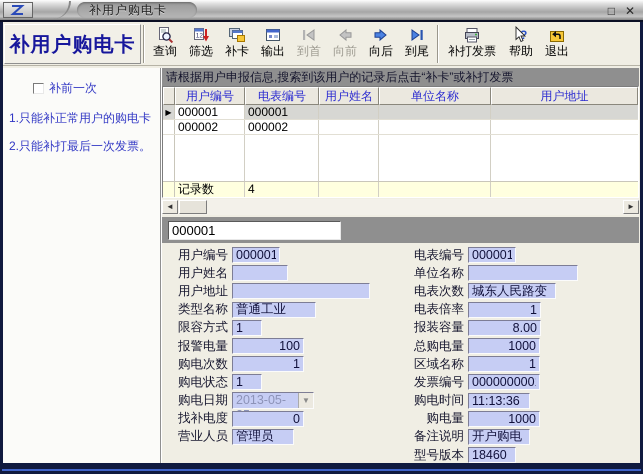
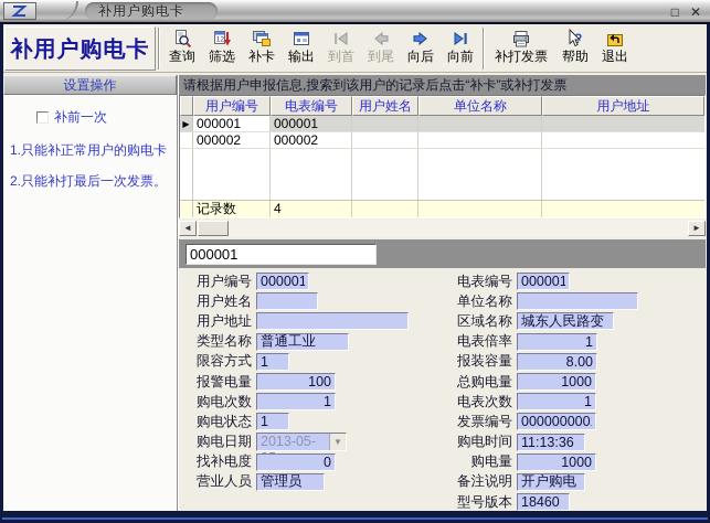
  补用户购电卡
  □
  ✕
  补用户购电卡
  查询
  筛选
  补卡
  输出
  到首
- 向前
+ 到尾
  向后
- 到尾
+ 向前
  补打发票
  帮助
  退出
+ 设置操作
  补前一次
  1.只能补正常用户的购电卡
  2.只能补打最后一次发票。
  请根据用户申报信息,搜索到该用户的记录后点击“补卡”或补打发票
  用户编号
  电表编号
  用户姓名
  单位名称
  用户地址
  ▶
  000001
  000001
  000002
  000002
  记录数
  4
  ◄
  ►
  000001
  用户编号
  000001
  用户姓名
  用户地址
  类型名称
  普通工业
  限容方式
  1
  报警电量
  100
  购电次数
  1
  购电状态
  1
  购电日期
  2013-05-
  ▼
  找补电度
  0
  营业人员
  管理员
  电表编号
  000001
  单位名称
- 电表次数
+ 区域名称
  城东人民路变
  电表倍率
  1
  报装容量
  8.00
  总购电量
  1000
- 区域名称
+ 电表次数
  1
  发票编号
  000000000
  购电时间
  11:13:36
  购电量
  1000
  备注说明
  开户购电
  型号版本
  18460
